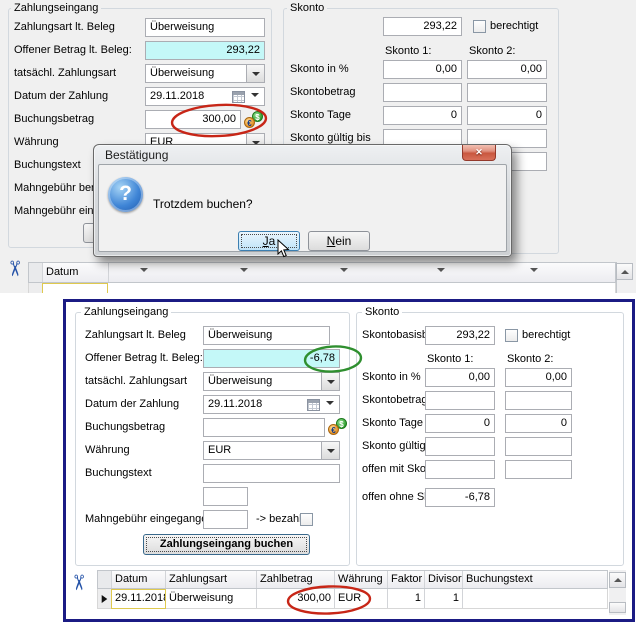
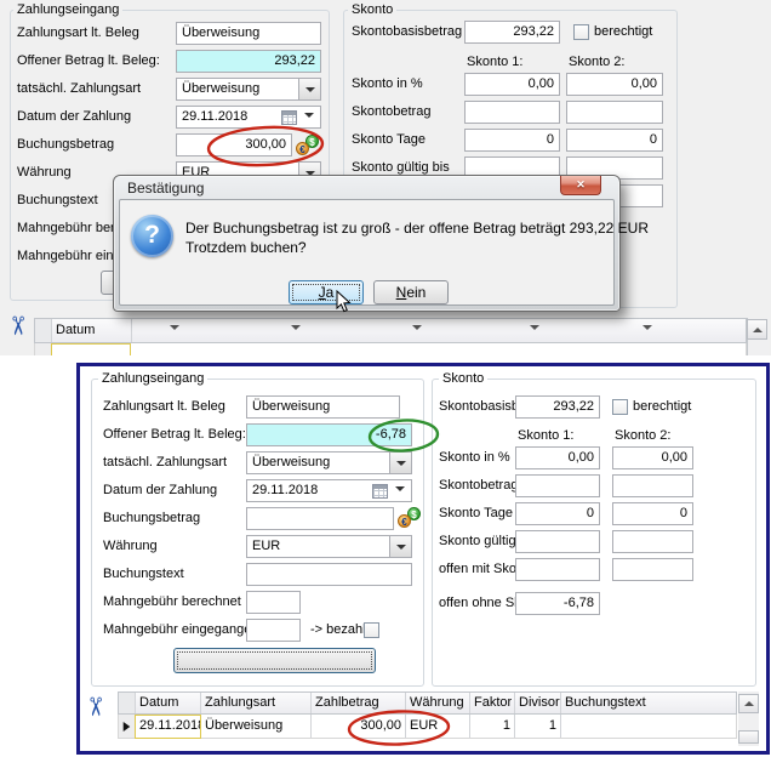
  Zahlungseingang
  Zahlungsart lt. Beleg
  Überweisung
  Offener Betrag lt. Beleg:
  293,22
  tatsächl. Zahlungsart
  Überweisung
  Datum der Zahlung
  29.11.2018
  Buchungsbetrag
  300,00
  $
  €
  Währung
  EUR
  Buchungstext
  Skonto
+ Skontobasisbetrag
  293,22
  berechtigt
  Skonto 1:
  Skonto 2:
  Skonto in %
  0,00
  0,00
  Skontobetrag
  Skonto Tage
  0
  0
  Skonto gültig bis
  Datum
  Bestätigung
  ✕
  ?
+ Der Buchungsbetrag ist zu groß - der offene Betrag beträgt 293,22 EUR
  Trotzdem buchen?
  Ja
  Nein
  Zahlungseingang
  Zahlungsart lt. Beleg
  Überweisung
  Offener Betrag lt. Beleg:
  -6,78
  tatsächl. Zahlungsart
  Überweisung
  Datum der Zahlung
  29.11.2018
  Buchungsbetrag
  $
  €
  Währung
  EUR
  Buchungstext
+ Mahngebühr berechnet
  Mahngebühr eingegang
  -> bezah
- Zahlungseingang buchen
  Skonto
  293,22
  berechtigt
  Skonto 1:
  Skonto 2:
  Skonto in %
  0,00
  0,00
  Skontobetra
  Skonto Tage
  0
  0
  Skonto gültig
  offen mit Sko
  -6,78
  Datum
  Zahlungsart
  Zahlbetrag
  Währung
  Faktor
  Divisor
  Buchungstext
  29.11.201
  Überweisung
  300,00
  EUR
  1
  1
